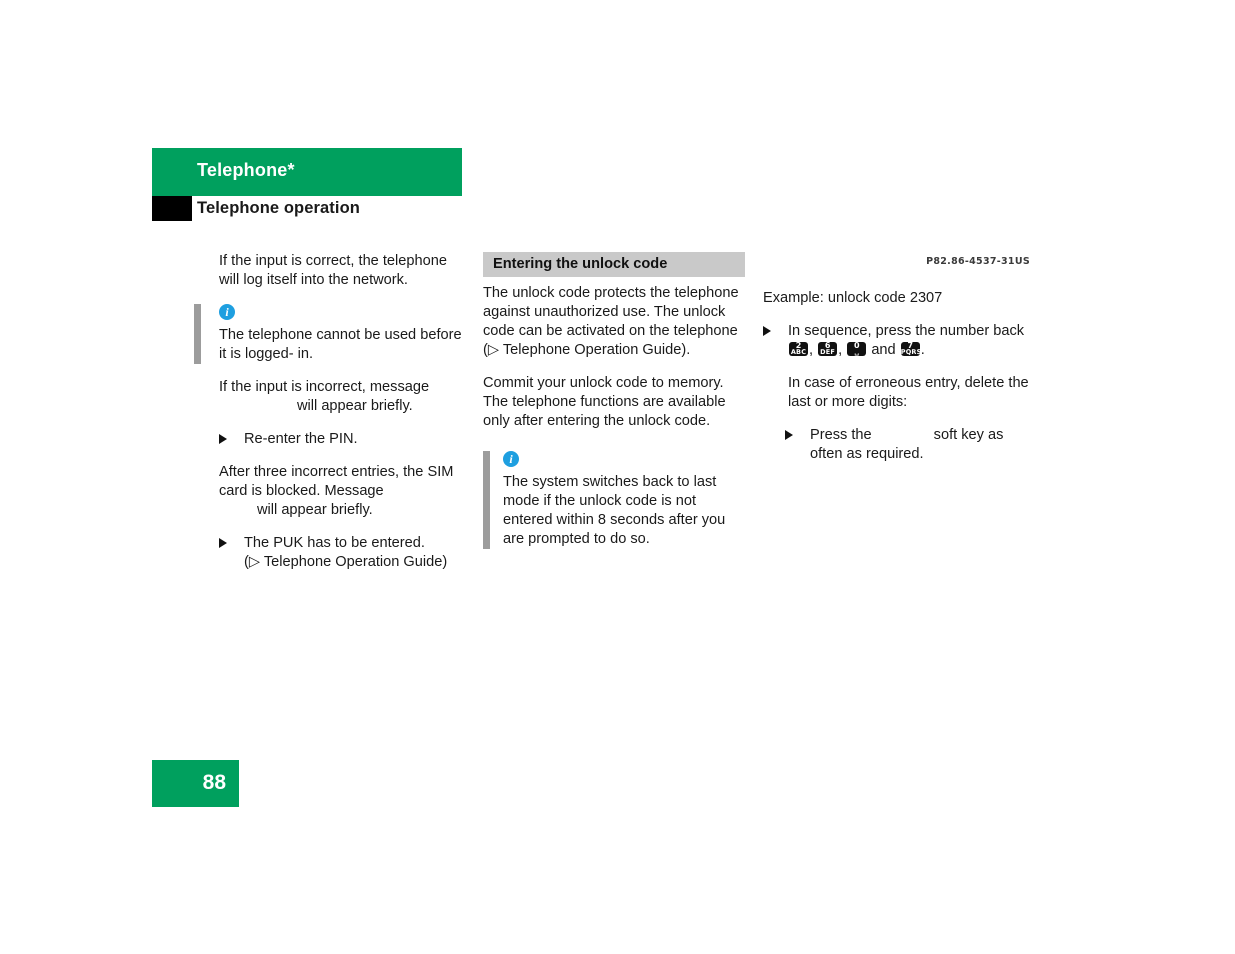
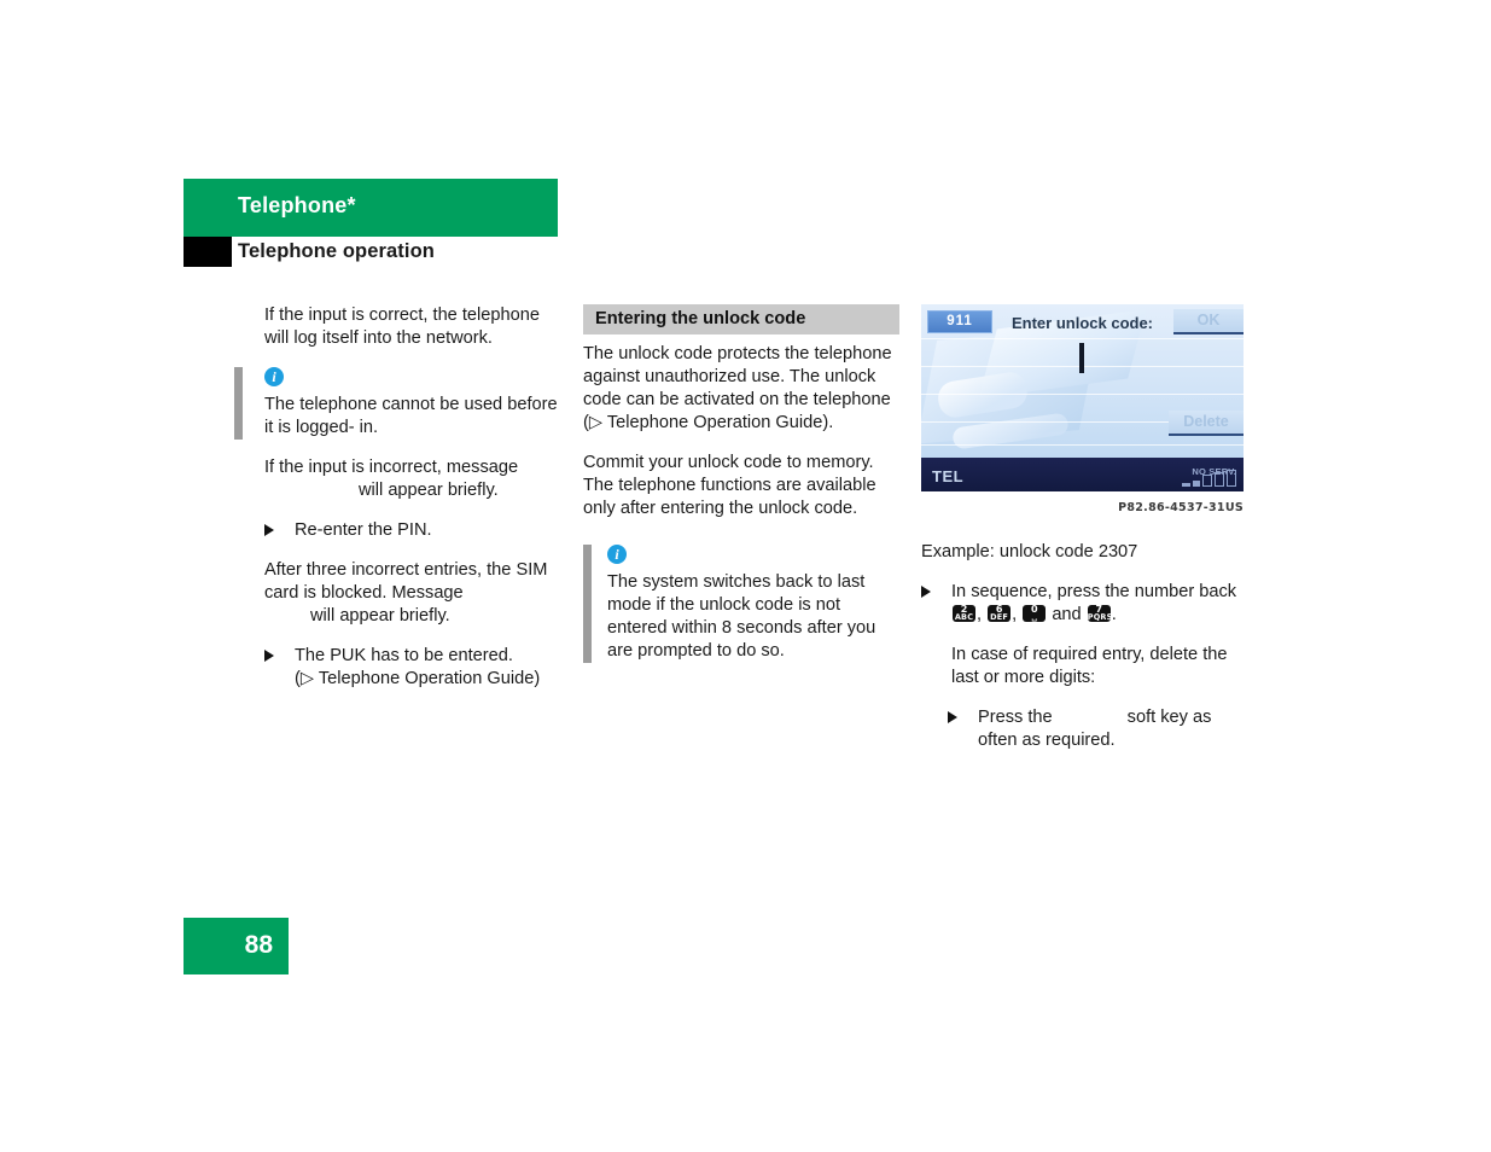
  Telephone*
  Telephone operation
  If the input is correct, the telephone will log itself into the network.
  i
  The telephone cannot be used before it is logged- in.
  If the input is incorrect, message
  will appear briefly.
  Re-enter the PIN.
  After three incorrect entries, the SIM card is blocked. Message
  will appear briefly.
  The PUK has to be entered.
  (▷ Telephone Operation Guide)
  Entering the unlock code
  The unlock code protects the telephone against unauthorized use. The unlock code can be activated on the telephone (▷ Telephone Operation Guide).
  Commit your unlock code to memory. The telephone functions are available only after entering the unlock code.
  i
  The system switches back to last mode if the unlock code is not entered within 8 seconds after you are prompted to do so.
+ Enter unlock code:
+ 911
+ OK
+ Delete
+ TEL
+ NO SERV.
  P82.86-4537-31US
  Example: unlock code 2307
  In sequence, press the number back
  2
  ABC
  ,
  6
  DEF
  ,
  0
  ␣
  and
  7
  PQRS
  .
- In case of erroneous entry, delete the last or more digits:
+ In case of required entry, delete the last or more digits:
  Press the soft key as often as required.
  88
